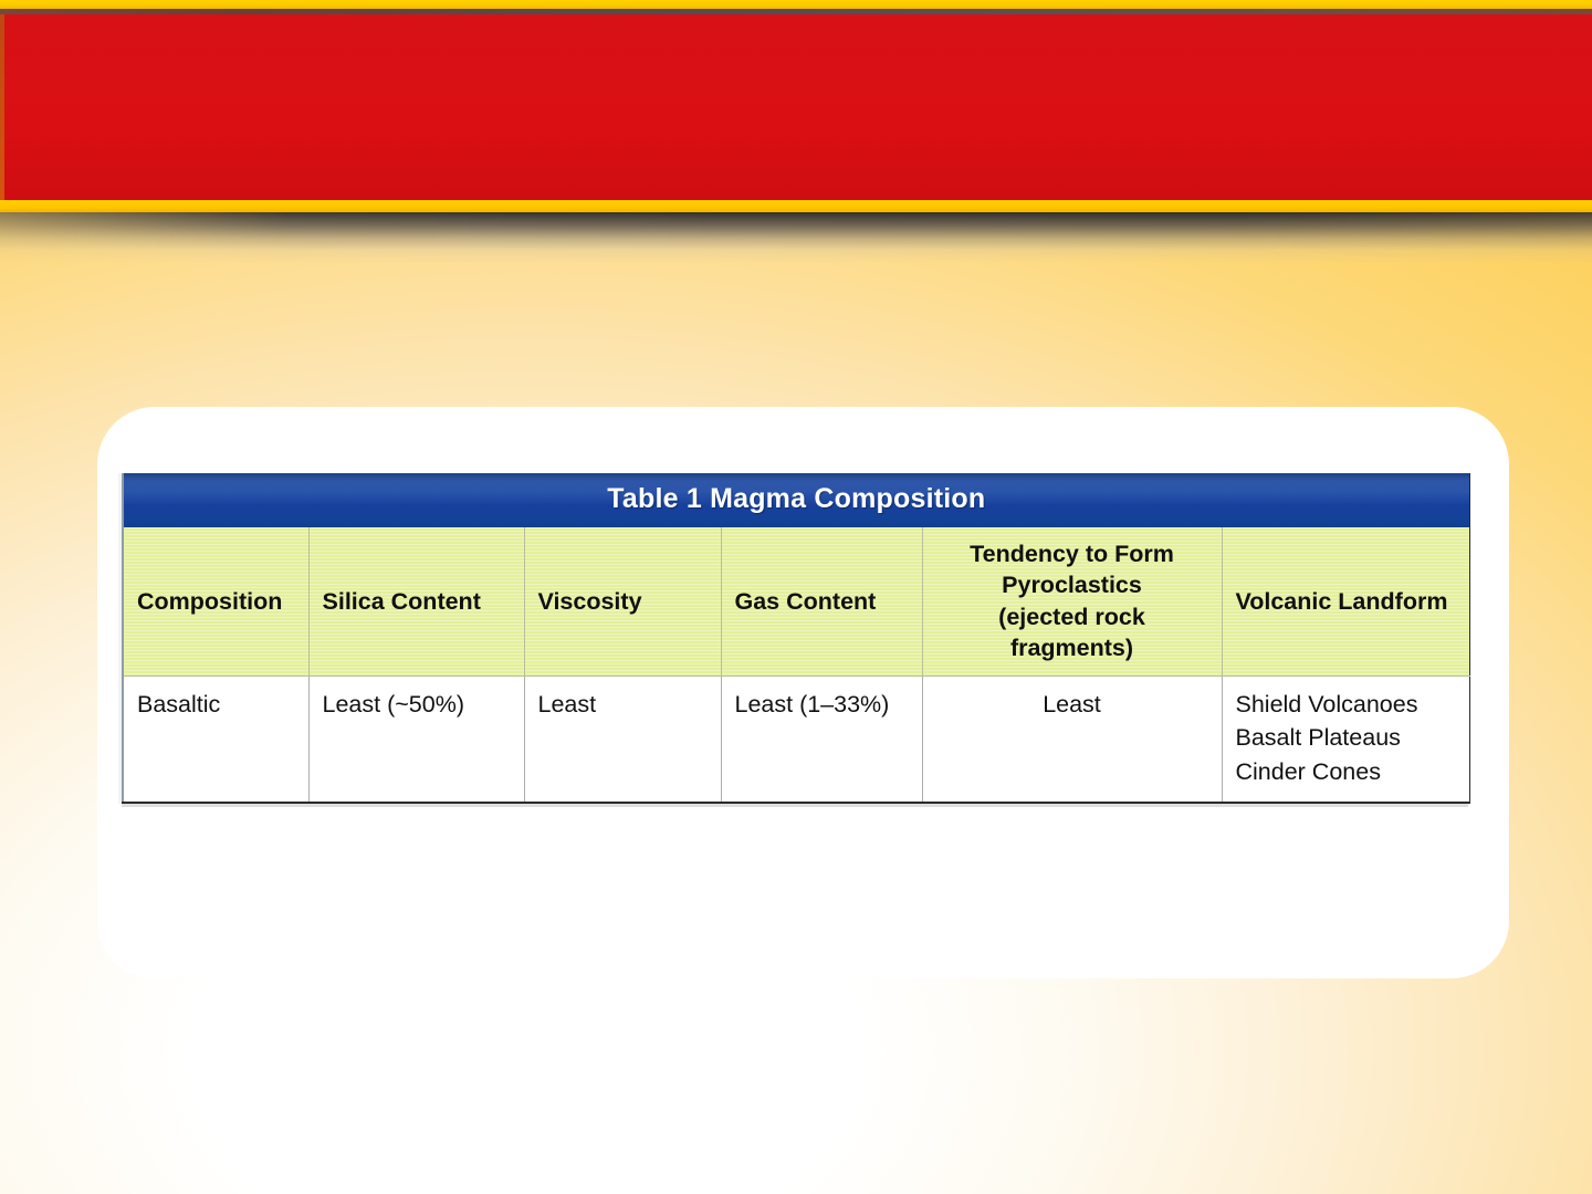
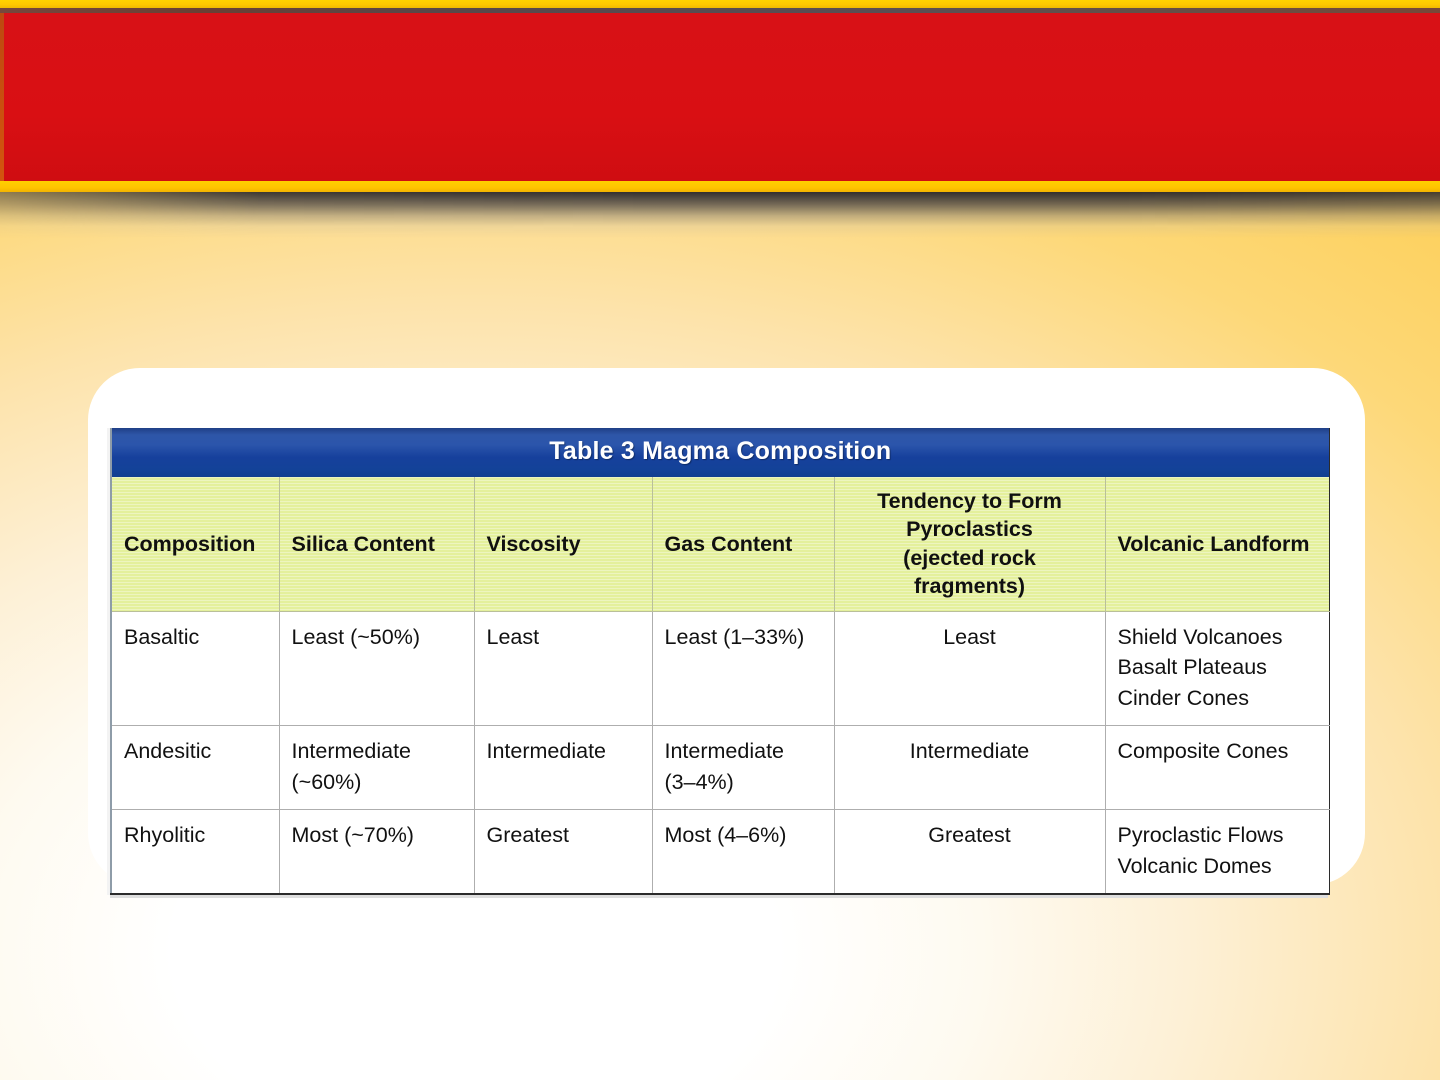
- Table 1 Magma Composition
+ Table 3 Magma Composition
  Composition	Silica Content	Viscosity	Gas Content	Tendency to Form Pyroclastics (ejected rock fragments)	Volcanic Landform
  Basaltic	Least (~50%)	Least	Least (1–33%)	Least	Shield Volcanoes Basalt Plateaus Cinder Cones
+ Andesitic	Intermediate (~60%)	Intermediate	Intermediate (3–4%)	Intermediate	Composite Cones
+ Rhyolitic	Most (~70%)	Greatest	Most (4–6%)	Greatest	Pyroclastic Flows Volcanic Domes
